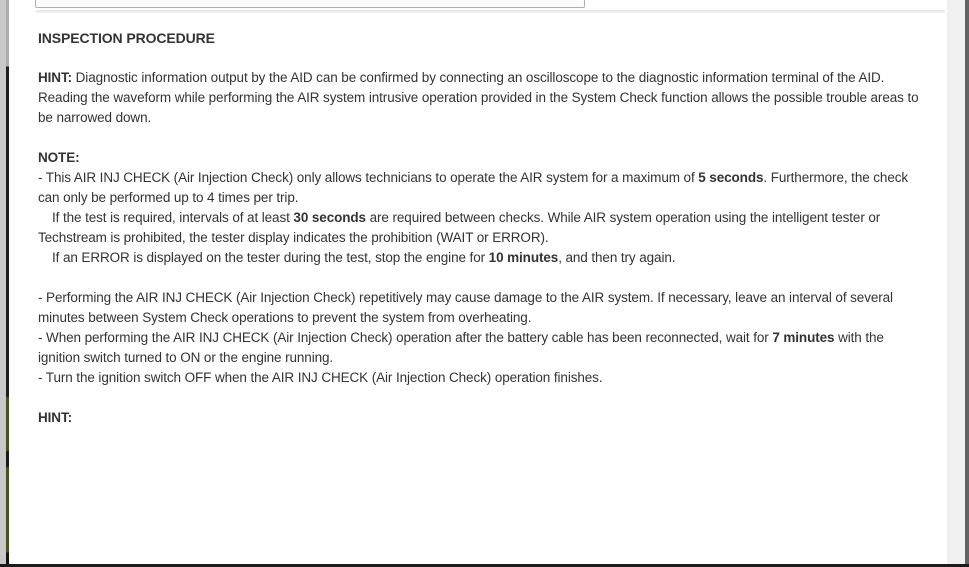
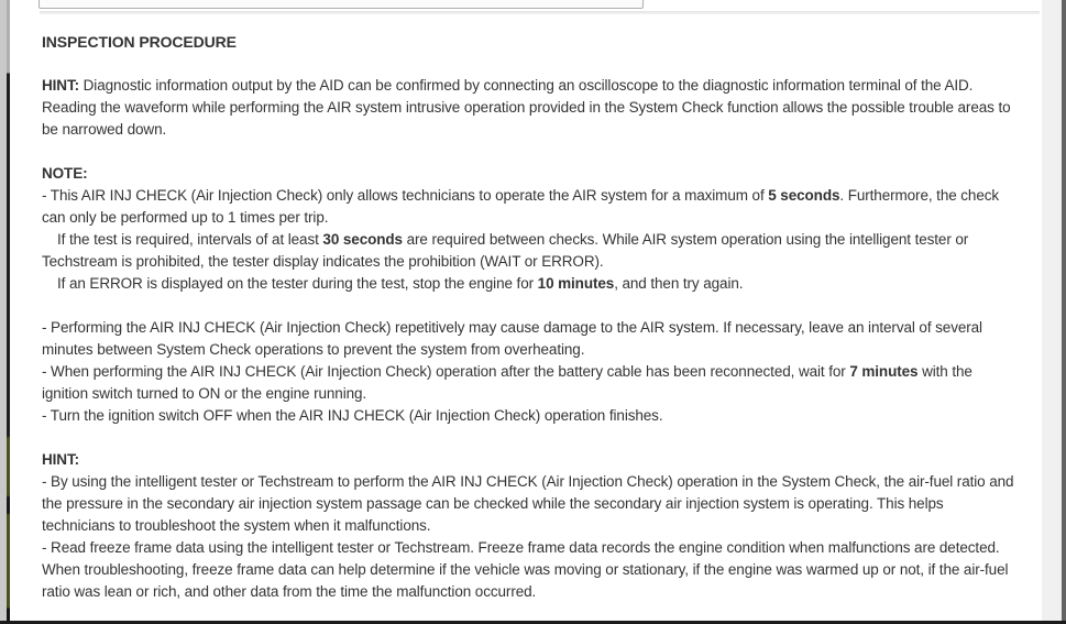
  INSPECTION PROCEDURE
  HINT: Diagnostic information output by the AID can be confirmed by connecting an oscilloscope to the diagnostic information terminal of the AID. Reading the waveform while performing the AIR system intrusive operation provided in the System Check function allows the possible trouble areas to be narrowed down.
  NOTE:
- - This AIR INJ CHECK (Air Injection Check) only allows technicians to operate the AIR system for a maximum of 5 seconds. Furthermore, the check can only be performed up to 4 times per trip.
+ - This AIR INJ CHECK (Air Injection Check) only allows technicians to operate the AIR system for a maximum of 5 seconds. Furthermore, the check can only be performed up to 1 times per trip.
  If the test is required, intervals of at least 30 seconds are required between checks. While AIR system operation using the intelligent tester or Techstream is prohibited, the tester display indicates the prohibition (WAIT or ERROR).
  If an ERROR is displayed on the tester during the test, stop the engine for 10 minutes, and then try again.
  - Performing the AIR INJ CHECK (Air Injection Check) repetitively may cause damage to the AIR system. If necessary, leave an interval of several minutes between System Check operations to prevent the system from overheating.
  - When performing the AIR INJ CHECK (Air Injection Check) operation after the battery cable has been reconnected, wait for 7 minutes with the ignition switch turned to ON or the engine running.
  - Turn the ignition switch OFF when the AIR INJ CHECK (Air Injection Check) operation finishes.
  HINT:
+ - By using the intelligent tester or Techstream to perform the AIR INJ CHECK (Air Injection Check) operation in the System Check, the air-fuel ratio and the pressure in the secondary air injection system passage can be checked while the secondary air injection system is operating. This helps technicians to troubleshoot the system when it malfunctions.
+ - Read freeze frame data using the intelligent tester or Techstream. Freeze frame data records the engine condition when malfunctions are detected. When troubleshooting, freeze frame data can help determine if the vehicle was moving or stationary, if the engine was warmed up or not, if the air-fuel ratio was lean or rich, and other data from the time the malfunction occurred.
